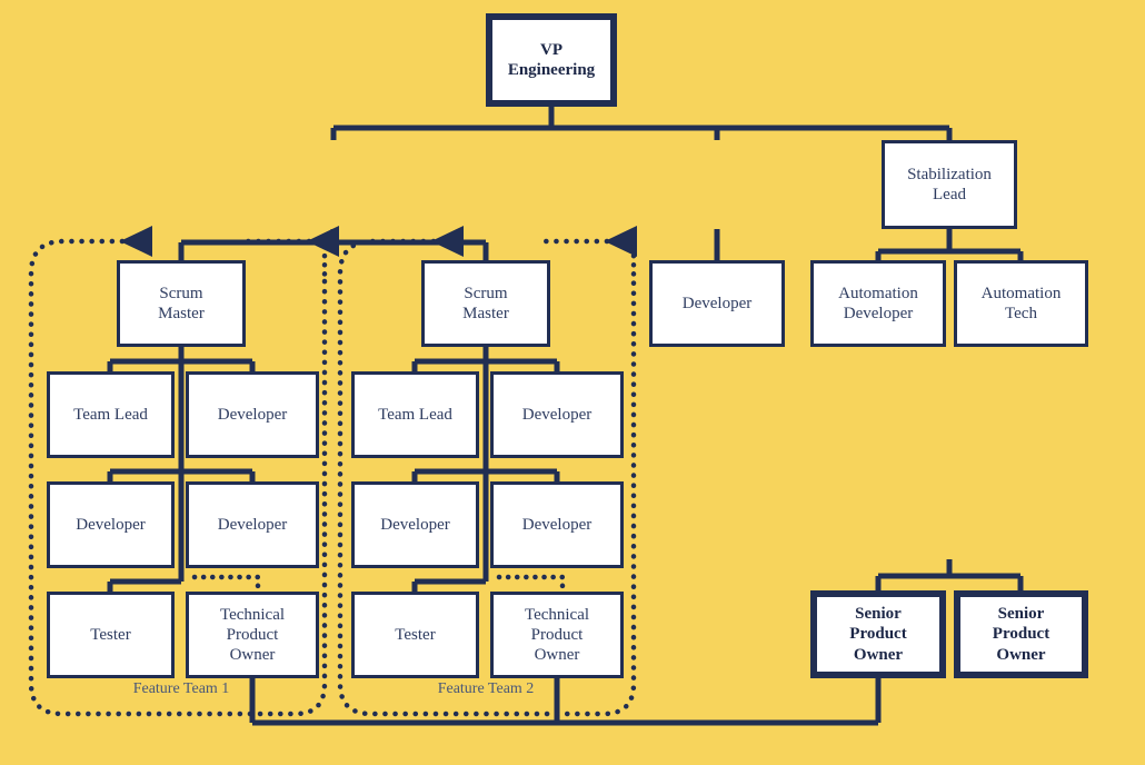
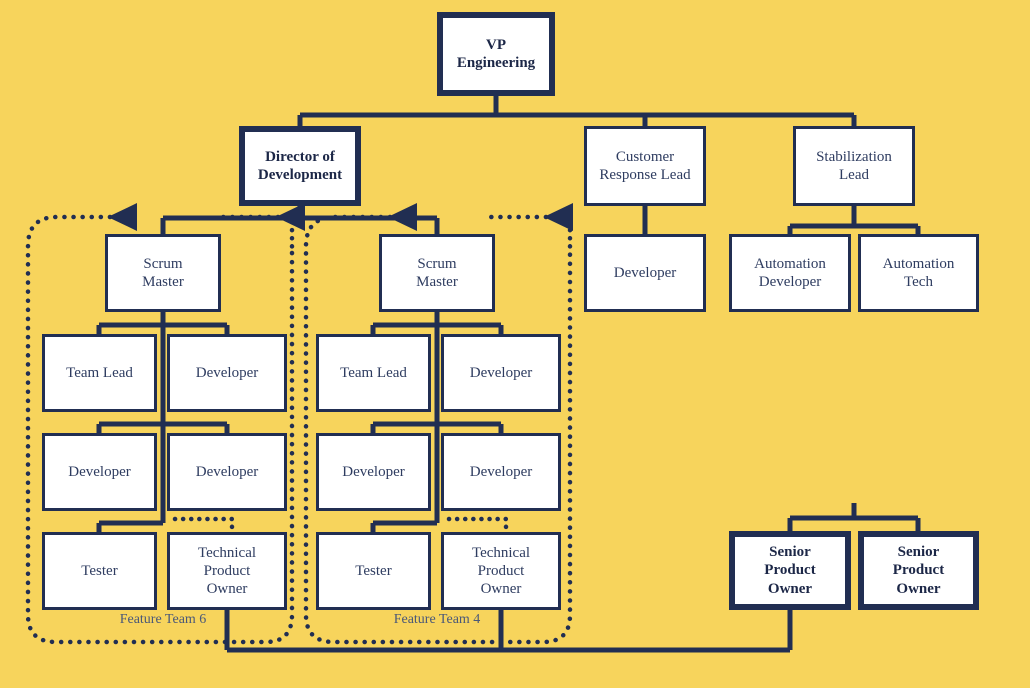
  VP
  Engineering
+ Director of
+ Development
+ Customer
+ Response Lead
  Stabilization
  Lead
  Developer
  Automation
  Developer
  Automation
  Tech
  Scrum
  Master
  Team Lead
  Developer
  Developer
  Developer
  Tester
  Technical
  Product
  Owner
- Feature Team 1
+ Feature Team 6
  Scrum
  Master
  Team Lead
  Developer
  Developer
  Developer
  Tester
  Technical
  Product
  Owner
- Feature Team 2
+ Feature Team 4
  Senior
  Product
  Owner
  Senior
  Product
  Owner
